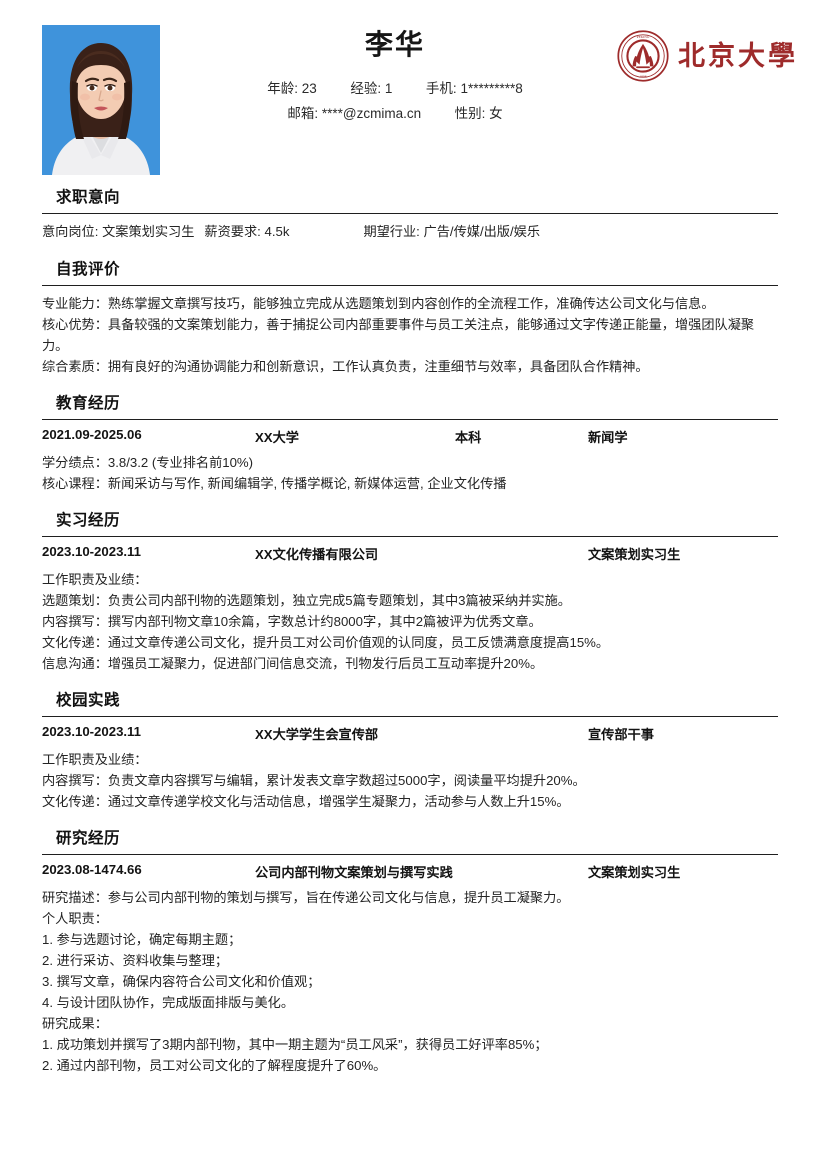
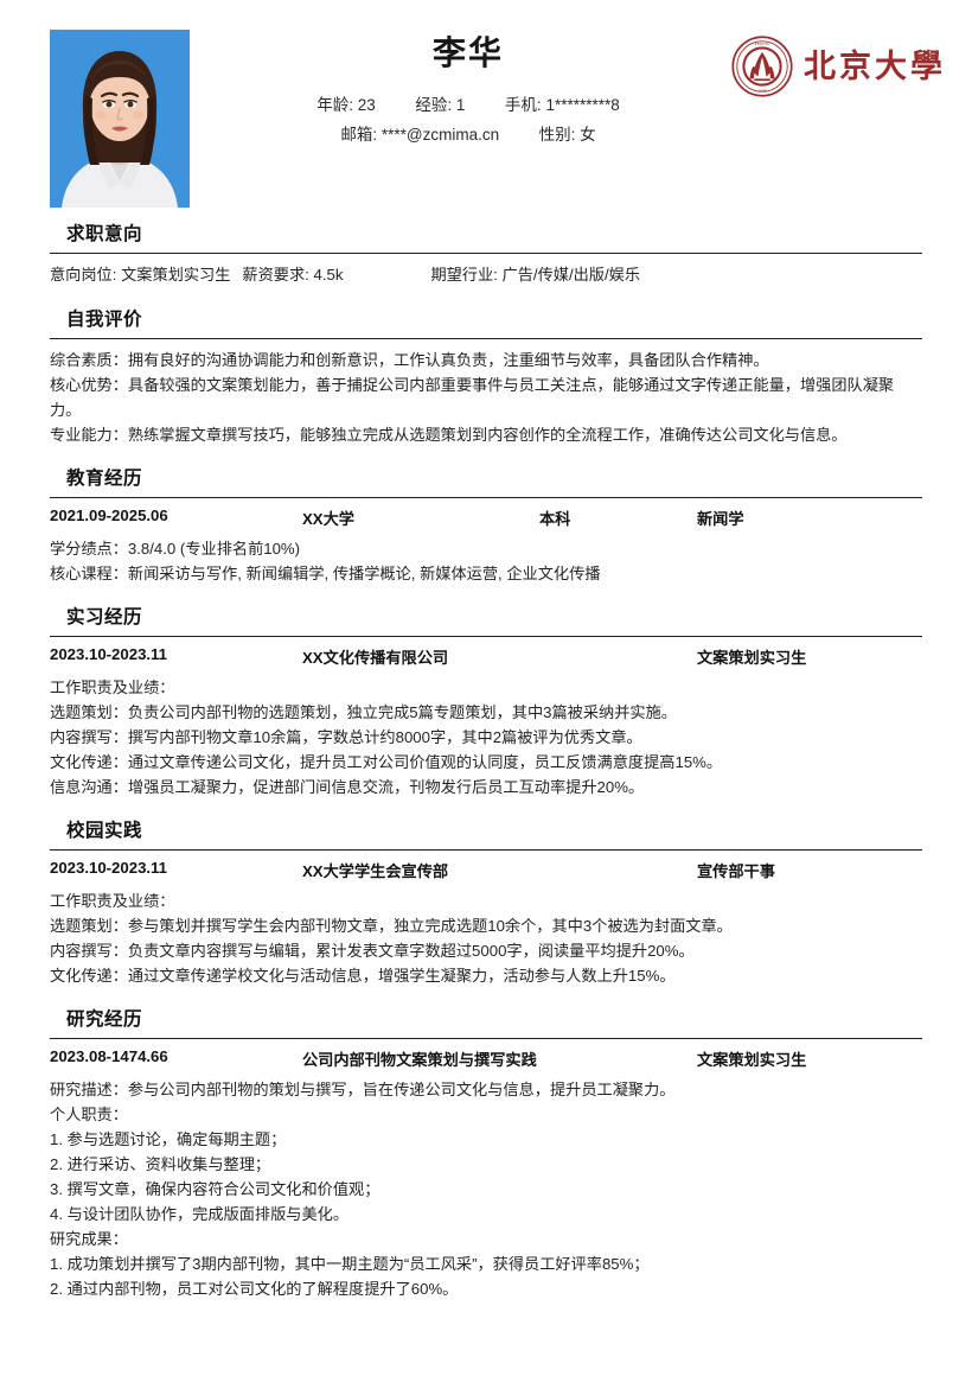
  李华
  年龄: 23 经验: 1 手机: 1*********8
  邮箱: ****@zcmima.cn 性别: 女
  北京大學
  求职意向
  意向岗位: 文案策划实习生
  薪资要求: 4.5k
  期望行业: 广告/传媒/出版/娱乐
  自我评价
- 专业能力：熟练掌握文章撰写技巧，能够独立完成从选题策划到内容创作的全流程工作，准确传达公司文化与信息。
+ 综合素质：拥有良好的沟通协调能力和创新意识，工作认真负责，注重细节与效率，具备团队合作精神。
  核心优势：具备较强的文案策划能力，善于捕捉公司内部重要事件与员工关注点，能够通过文字传递正能量，增强团队凝聚力。
- 综合素质：拥有良好的沟通协调能力和创新意识，工作认真负责，注重细节与效率，具备团队合作精神。
+ 专业能力：熟练掌握文章撰写技巧，能够独立完成从选题策划到内容创作的全流程工作，准确传达公司文化与信息。
  教育经历
  2021.09-2025.06
  XX大学
  本科
  新闻学
- 学分绩点：3.8/3.2 (专业排名前10%)
+ 学分绩点：3.8/4.0 (专业排名前10%)
  核心课程：新闻采访与写作, 新闻编辑学, 传播学概论, 新媒体运营, 企业文化传播
  实习经历
  2023.10-2023.11
  XX文化传播有限公司
  文案策划实习生
  工作职责及业绩：
  选题策划：负责公司内部刊物的选题策划，独立完成5篇专题策划，其中3篇被采纳并实施。
  内容撰写：撰写内部刊物文章10余篇，字数总计约8000字，其中2篇被评为优秀文章。
  文化传递：通过文章传递公司文化，提升员工对公司价值观的认同度，员工反馈满意度提高15%。
  信息沟通：增强员工凝聚力，促进部门间信息交流，刊物发行后员工互动率提升20%。
  校园实践
  2023.10-2023.11
  XX大学学生会宣传部
  宣传部干事
  工作职责及业绩：
+ 选题策划：参与策划并撰写学生会内部刊物文章，独立完成选题10余个，其中3个被选为封面文章。
  内容撰写：负责文章内容撰写与编辑，累计发表文章字数超过5000字，阅读量平均提升20%。
  文化传递：通过文章传递学校文化与活动信息，增强学生凝聚力，活动参与人数上升15%。
  研究经历
  2023.08-1474.66
  公司内部刊物文案策划与撰写实践
  文案策划实习生
  研究描述：参与公司内部刊物的策划与撰写，旨在传递公司文化与信息，提升员工凝聚力。
  个人职责：
  1. 参与选题讨论，确定每期主题；
  2. 进行采访、资料收集与整理；
  3. 撰写文章，确保内容符合公司文化和价值观；
  4. 与设计团队协作，完成版面排版与美化。
  研究成果：
  1. 成功策划并撰写了3期内部刊物，其中一期主题为“员工风采”，获得员工好评率85%；
  2. 通过内部刊物，员工对公司文化的了解程度提升了60%。
